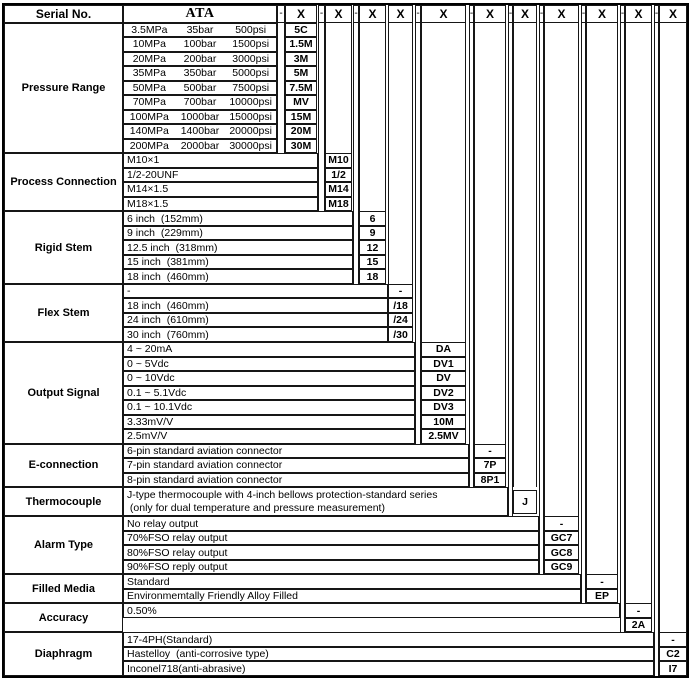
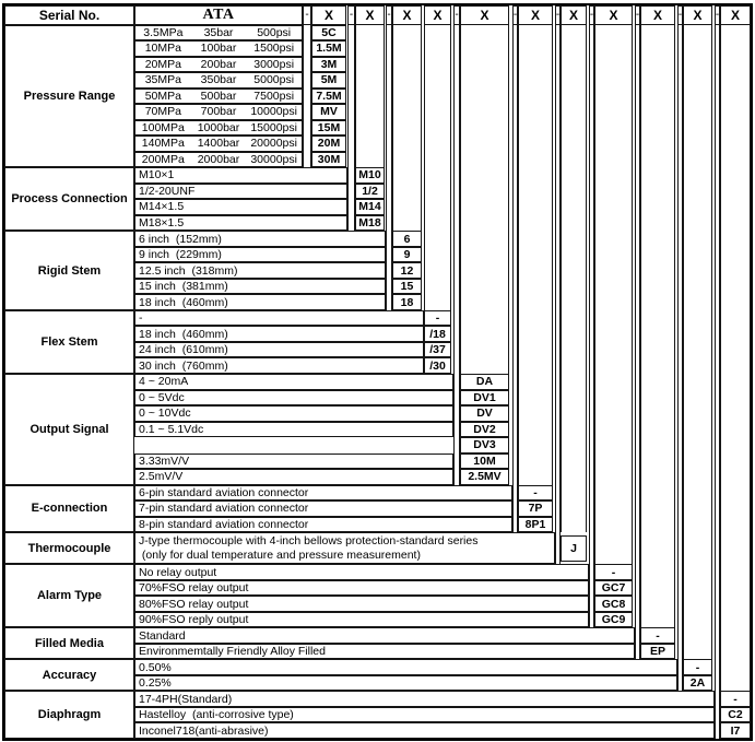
  Serial No.
  ATA
  -
  X
  -
  X
  -
  X
  X
  -
  X
  -
  X
  -
  X
  -
  X
  -
  X
  -
  X
  -
  X
  Pressure Range
  3.5MPa
  35bar
  500psi
  5C
  10MPa
  100bar
  1500psi
  1.5M
  20MPa
  200bar
  3000psi
  3M
  35MPa
  350bar
  5000psi
  5M
  50MPa
  500bar
  7500psi
  7.5M
  70MPa
  700bar
  10000psi
  MV
  100MPa
  1000bar
  15000psi
  15M
  140MPa
  1400bar
  20000psi
  20M
  200MPa
  2000bar
  30000psi
  30M
  Process Connection
  M10×1
  M10
  1/2-20UNF
  1/2
  M14×1.5
  M14
  M18×1.5
  M18
  Rigid Stem
  6 inch (152mm)
  6
  9 inch (229mm)
  9
  12.5 inch (318mm)
  12
  15 inch (381mm)
  15
  18 inch (460mm)
  18
  Flex Stem
  -
  -
  18 inch (460mm)
  /18
  24 inch (610mm)
- /24
+ /37
  30 inch (760mm)
  /30
  Output Signal
  4 ~ 20mA
  DA
  0 ~ 5Vdc
  DV1
  0 ~ 10Vdc
  DV
  0.1 ~ 5.1Vdc
  DV2
- 0.1 ~ 10.1Vdc
  DV3
  3.33mV/V
  10M
  2.5mV/V
  2.5MV
  E-connection
  6-pin standard aviation connector
  -
  7-pin standard aviation connector
  7P
  8-pin standard aviation connector
  8P1
  Thermocouple
  J-type thermocouple with 4-inch bellows protection-standard series
  (only for dual temperature and pressure measurement)
  J
  Alarm Type
  No relay output
  -
  70%FSO relay output
  GC7
  80%FSO relay output
  GC8
  90%FSO reply output
  GC9
  Filled Media
  Standard
  -
  Environmemtally Friendly Alloy Filled
  EP
  Accuracy
  0.50%
  -
+ 0.25%
  2A
  Diaphragm
  17-4PH(Standard)
  -
  Hastelloy (anti-corrosive type)
  C2
  Inconel718(anti-abrasive)
  I7
